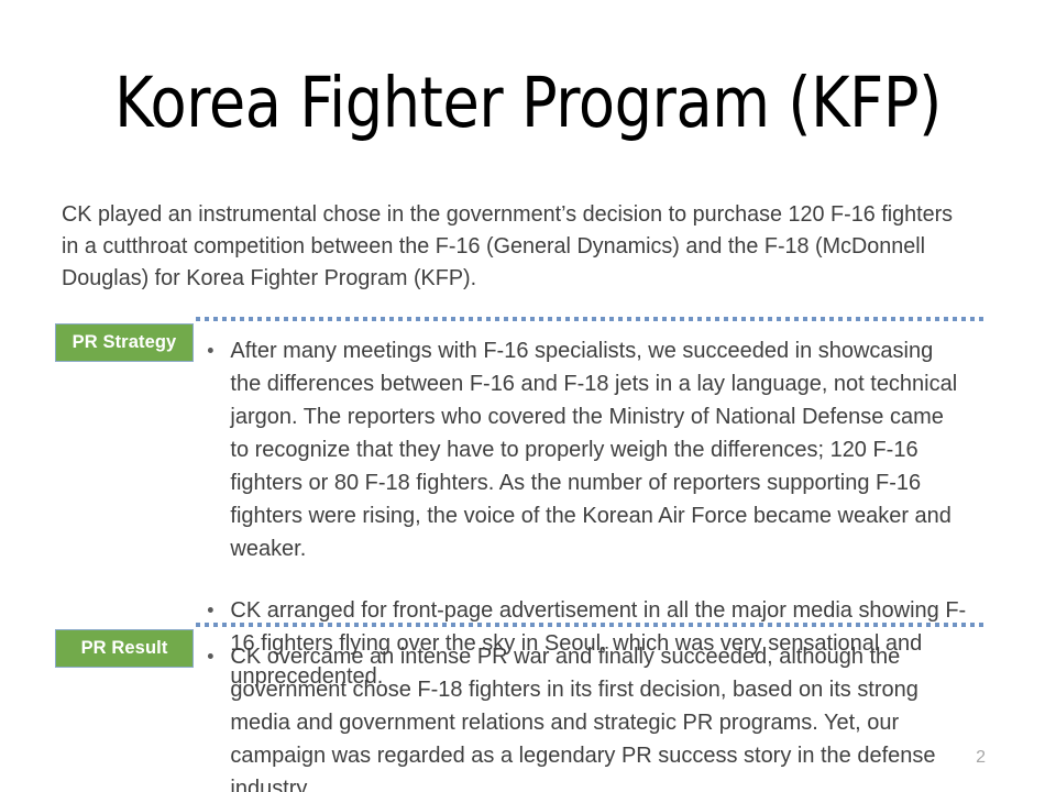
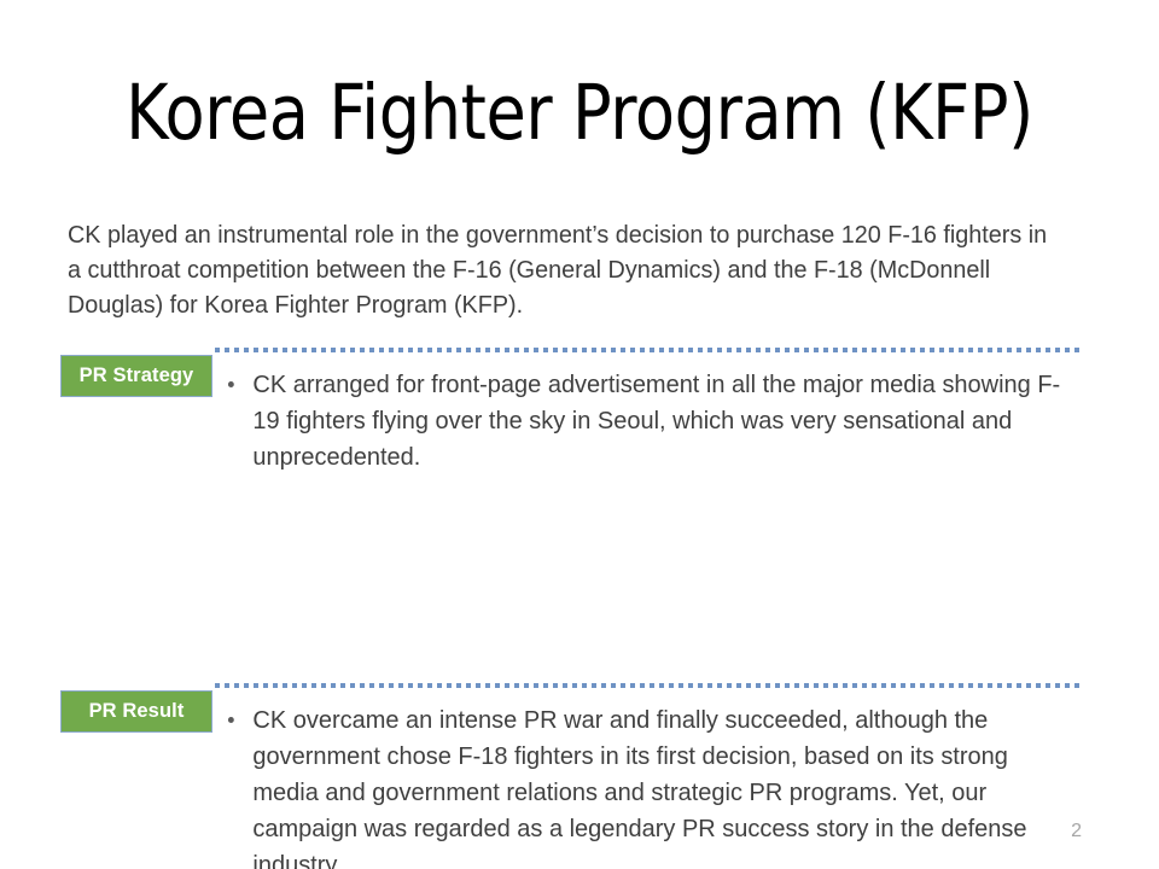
  Korea Fighter Program (KFP)
- CK played an instrumental chose in the government’s decision to purchase 120 F-16 fighters in a cutthroat competition between the F-16 (General Dynamics) and the F-18 (McDonnell Douglas) for Korea Fighter Program (KFP).
+ CK played an instrumental role in the government’s decision to purchase 120 F-16 fighters in a cutthroat competition between the F-16 (General Dynamics) and the F-18 (McDonnell Douglas) for Korea Fighter Program (KFP).
  PR Strategy
- After many meetings with F-16 specialists, we succeeded in showcasing the differences between F-16 and F-18 jets in a lay language, not technical jargon. The reporters who covered the Ministry of National Defense came to recognize that they have to properly weigh the differences; 120 F-16 fighters or 80 F-18 fighters. As the number of reporters supporting F-16 fighters were rising, the voice of the Korean Air Force became weaker and weaker.
- CK arranged for front-page advertisement in all the major media showing F-16 fighters flying over the sky in Seoul, which was very sensational and unprecedented.
+ CK arranged for front-page advertisement in all the major media showing F-19 fighters flying over the sky in Seoul, which was very sensational and unprecedented.
  PR Result
  CK overcame an intense PR war and finally succeeded, although the government chose F-18 fighters in its first decision, based on its strong media and government relations and strategic PR programs. Yet, our campaign was regarded as a legendary PR success story in the defense industry.
  2
